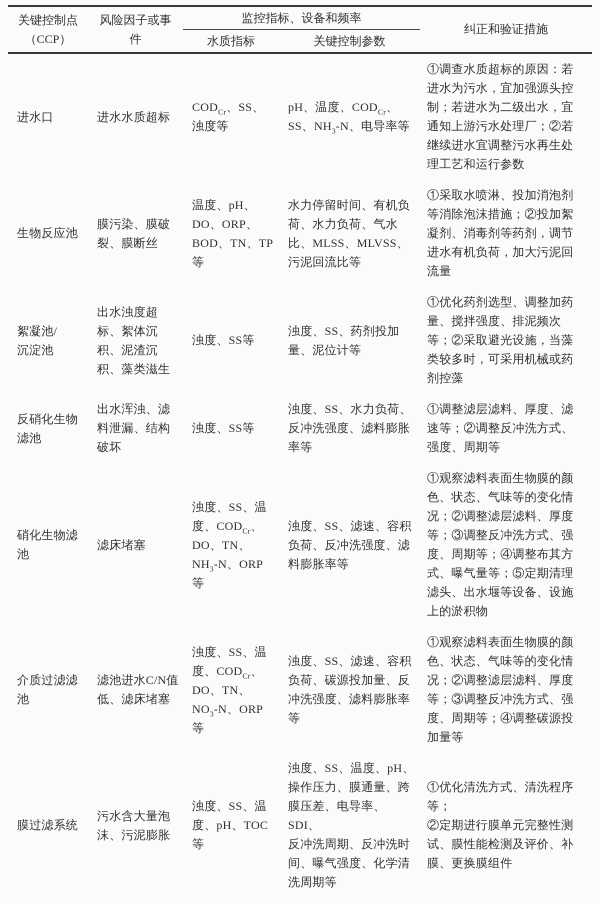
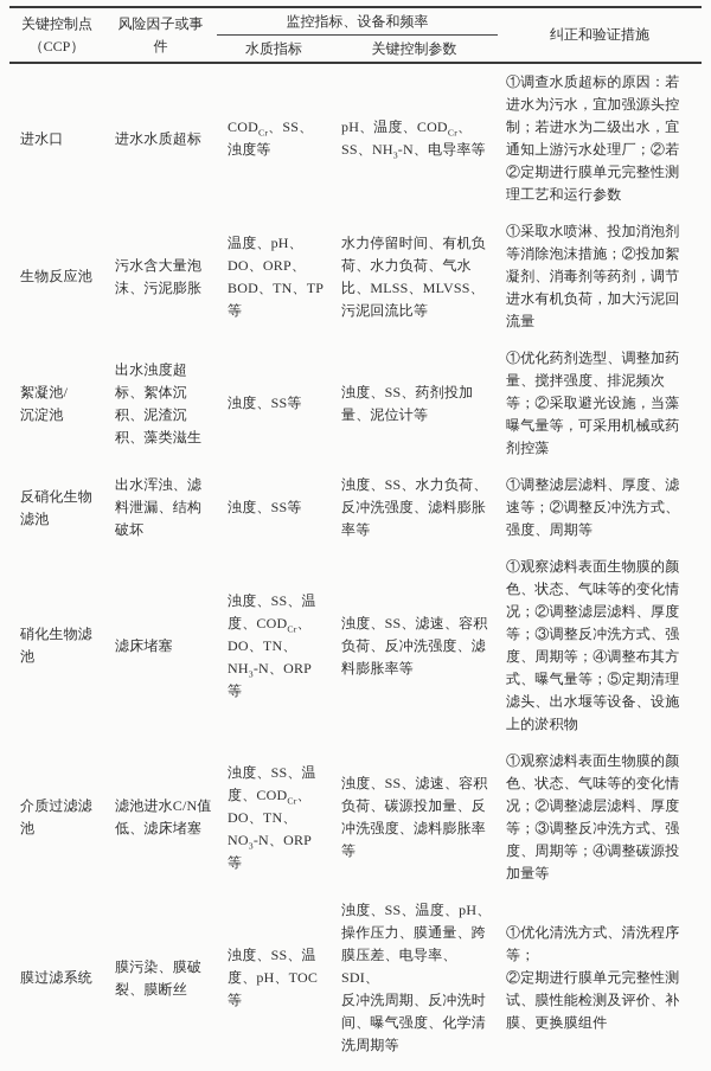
  关键控制点 （CCP）	风险因子或事 件	监控指标、设备和频率	纠正和验证措施
  水质指标	关键控制参数
- 进水口	进水水质超标	CODCr、SS、浊度等	pH、温度、CODCr、SS、NH3-N、电导率等	①调查水质超标的原因：若 进水为污水，宜加强源头控 制；若进水为二级出水，宜 通知上游污水处理厂；②若 继续进水宜调整污水再生处 理工艺和运行参数
+ 进水口	进水水质超标	CODCr、SS、浊度等	pH、温度、CODCr、SS、NH3-N、电导率等	①调查水质超标的原因：若 进水为污水，宜加强源头控 制；若进水为二级出水，宜 通知上游污水处理厂；②若 ②定期进行膜单元完整性测 理工艺和运行参数
- 生物反应池	膜污染、膜破 裂、膜断丝	温度、pH、 DO、ORP、 BOD、TN、TP 等	水力停留时间、有机负 荷、水力负荷、气水 比、MLSS、MLVSS、 污泥回流比等	①采取水喷淋、投加消泡剂 等消除泡沫措施；②投加絮 凝剂、消毒剂等药剂，调节 进水有机负荷，加大污泥回 流量
+ 生物反应池	污水含大量泡 沫、污泥膨胀	温度、pH、 DO、ORP、 BOD、TN、TP 等	水力停留时间、有机负 荷、水力负荷、气水 比、MLSS、MLVSS、 污泥回流比等	①采取水喷淋、投加消泡剂 等消除泡沫措施；②投加絮 凝剂、消毒剂等药剂，调节 进水有机负荷，加大污泥回 流量
- 絮凝池/ 沉淀池	出水浊度超 标、絮体沉 积、泥渣沉 积、藻类滋生	浊度、SS等	浊度、SS、药剂投加 量、泥位计等	①优化药剂选型、调整加药 量、搅拌强度、排泥频次 等；②采取避光设施，当藻 类较多时，可采用机械或药 剂控藻
+ 絮凝池/ 沉淀池	出水浊度超 标、絮体沉 积、泥渣沉 积、藻类滋生	浊度、SS等	浊度、SS、药剂投加 量、泥位计等	①优化药剂选型、调整加药 量、搅拌强度、排泥频次 等；②采取避光设施，当藻 曝气量等，可采用机械或药 剂控藻
  反硝化生物 滤池	出水浑浊、滤 料泄漏、结构 破坏	浊度、SS等	浊度、SS、水力负荷、 反冲洗强度、滤料膨胀 率等	①调整滤层滤料、厚度、滤 速等；②调整反冲洗方式、 强度、周期等
  硝化生物滤 池	滤床堵塞	浊度、SS、温度、CODCr、DO、TN、NH3-N、ORP等	浊度、SS、滤速、容积 负荷、反冲洗强度、滤 料膨胀率等	①观察滤料表面生物膜的颜 色、状态、气味等的变化情 况；②调整滤层滤料、厚度 等；③调整反冲洗方式、强 度、周期等；④调整布其方 式、曝气量等；⑤定期清理 滤头、出水堰等设备、设施 上的淤积物
  介质过滤滤 池	滤池进水C/N值 低、滤床堵塞	浊度、SS、温度、CODCr、DO、TN、NO3-N、ORP等	浊度、SS、滤速、容积 负荷、碳源投加量、反 冲洗强度、滤料膨胀率 等	①观察滤料表面生物膜的颜 色、状态、气味等的变化情 况；②调整滤层滤料、厚度 等；③调整反冲洗方式、强 度、周期等；④调整碳源投 加量等
- 膜过滤系统	污水含大量泡 沫、污泥膨胀	浊度、SS、温 度、pH、TOC 等	浊度、SS、温度、pH、 操作压力、膜通量、跨 膜压差、电导率、SDI、 反冲洗周期、反冲洗时 间、曝气强度、化学清 洗周期等	①优化清洗方式、清洗程序 等； ②定期进行膜单元完整性测 试、膜性能检测及评价、补 膜、更换膜组件
+ 膜过滤系统	膜污染、膜破 裂、膜断丝	浊度、SS、温 度、pH、TOC 等	浊度、SS、温度、pH、 操作压力、膜通量、跨 膜压差、电导率、SDI、 反冲洗周期、反冲洗时 间、曝气强度、化学清 洗周期等	①优化清洗方式、清洗程序 等； ②定期进行膜单元完整性测 试、膜性能检测及评价、补 膜、更换膜组件
